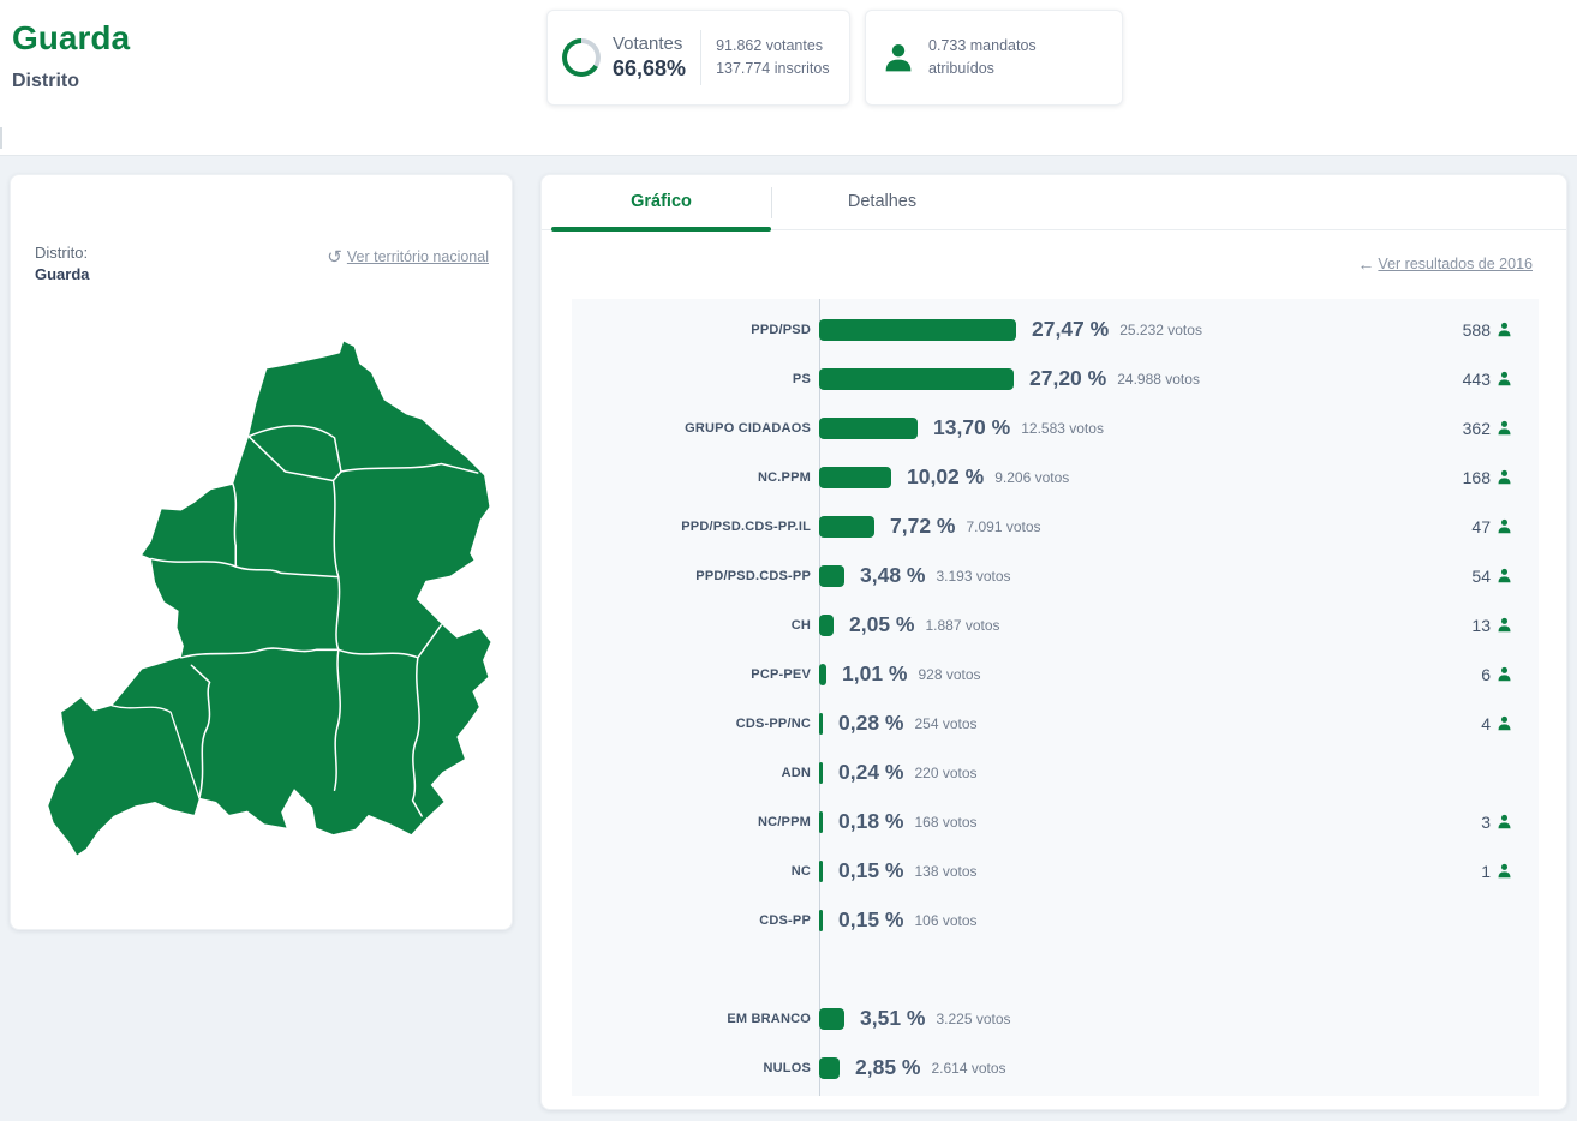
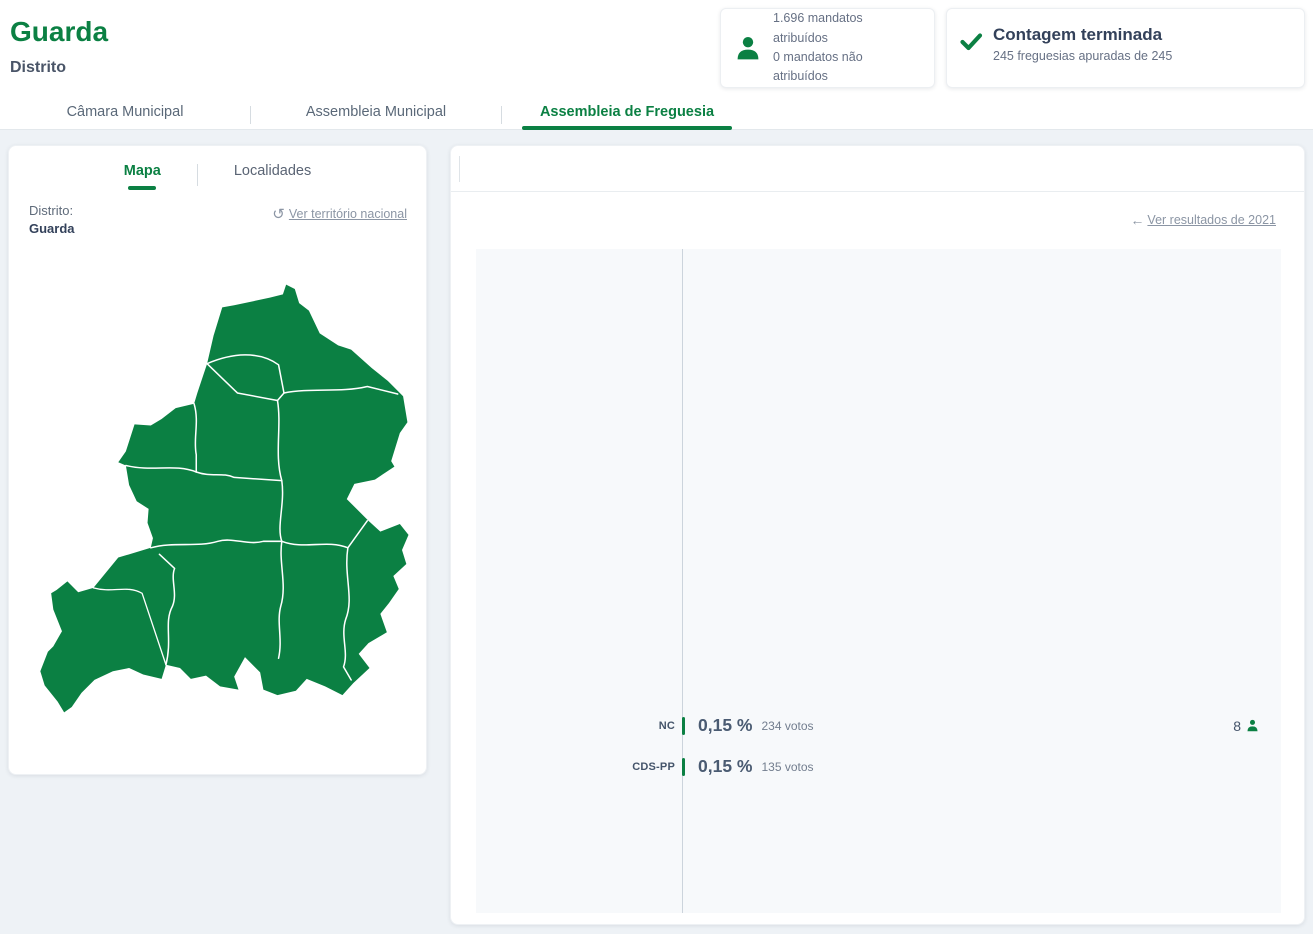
  Guarda
  Distrito
- Votantes
- 66,68%
- 91.862 votantes
- 137.774 inscritos
- 0.733 mandatos atribuídos
+ 1.696 mandatos atribuídos
+ 0 mandatos não atribuídos
+ Contagem terminada
+ 245 freguesias apuradas de 245
+ Câmara Municipal
+ Assembleia Municipal
+ Assembleia de Freguesia
+ Mapa
+ Localidades
  Distrito:
  Guarda
  ↺
  Ver território nacional
- Gráfico
- Detalhes
  ←
- Ver resultados de 2016
+ Ver resultados de 2021
- PPD/PSD
- 27,47 %
- 25.232 votos
- 588
- PS
- 27,20 %
- 24.988 votos
- 443
- GRUPO CIDADAOS
- 13,70 %
- 12.583 votos
- 362
- NC.PPM
- 10,02 %
- 9.206 votos
- 168
- PPD/PSD.CDS-PP.IL
- 7,72 %
- 7.091 votos
- 47
- PPD/PSD.CDS-PP
- 3,48 %
- 3.193 votos
- 54
- CH
- 2,05 %
- 1.887 votos
- 13
- PCP-PEV
- 1,01 %
- 928 votos
- 6
- CDS-PP/NC
- 0,28 %
- 254 votos
- 4
- ADN
- 0,24 %
- 220 votos
- NC/PPM
- 0,18 %
- 168 votos
- 3
  NC
  0,15 %
- 138 votos
+ 234 votos
- 1
+ 8
  CDS-PP
  0,15 %
- 106 votos
+ 135 votos
- EM BRANCO
- 3,51 %
- 3.225 votos
- NULOS
- 2,85 %
- 2.614 votos
